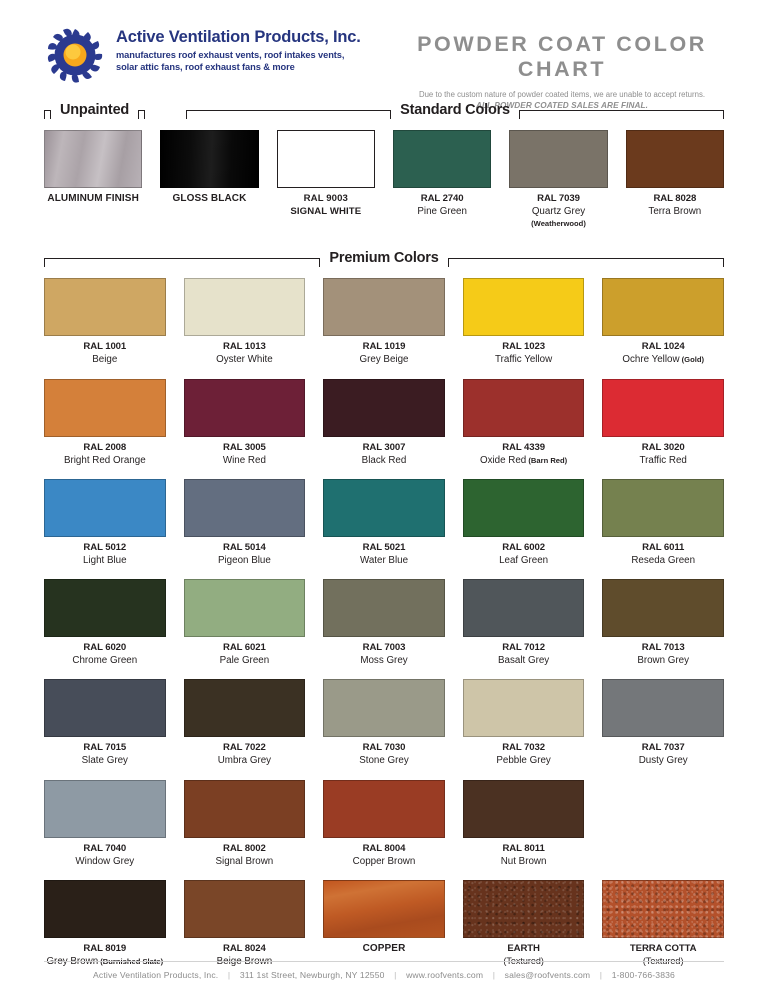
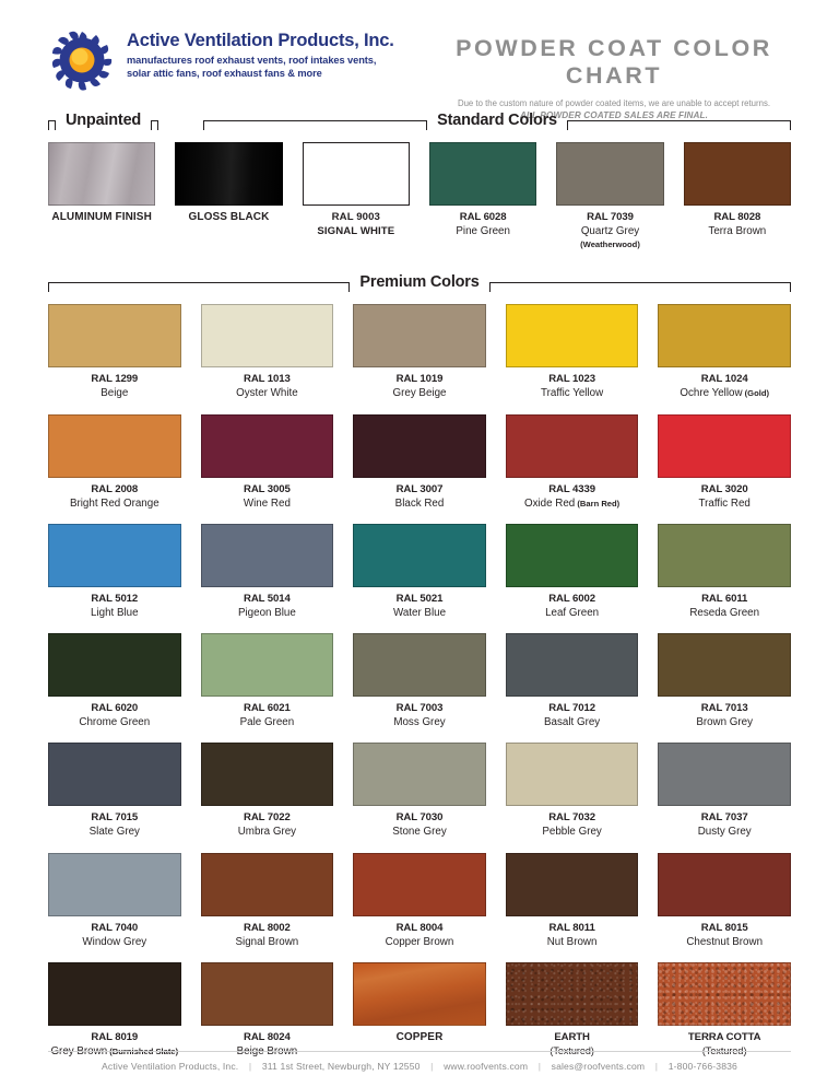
  Active Ventilation Products, Inc.
  manufactures roof exhaust vents, roof intakes vents,
  solar attic fans, roof exhaust fans & more
  POWDER COAT COLOR CHART
  Due to the custom nature of powder coated items, we are unable to accept returns.
  ALL POWDER COATED SALES ARE FINAL.
  Unpainted
  Standard Colors
  ALUMINUM FINISH
  GLOSS BLACK
  RAL 9003
  SIGNAL WHITE
- RAL 2740
+ RAL 6028
  Pine Green
  RAL 7039
  Quartz Grey (Weatherwood)
  RAL 8028
  Terra Brown
  Premium Colors
- RAL 1001
+ RAL 1299
  Beige
  RAL 1013
  Oyster White
  RAL 1019
  Grey Beige
  RAL 1023
  Traffic Yellow
  RAL 1024
  Ochre Yellow (Gold)
  RAL 2008
  Bright Red Orange
  RAL 3005
  Wine Red
  RAL 3007
  Black Red
  RAL 4339
  Oxide Red (Barn Red)
  RAL 3020
  Traffic Red
  RAL 5012
  Light Blue
  RAL 5014
  Pigeon Blue
  RAL 5021
  Water Blue
  RAL 6002
  Leaf Green
  RAL 6011
  Reseda Green
  RAL 6020
  Chrome Green
  RAL 6021
  Pale Green
  RAL 7003
  Moss Grey
  RAL 7012
  Basalt Grey
  RAL 7013
  Brown Grey
  RAL 7015
  Slate Grey
  RAL 7022
  Umbra Grey
  RAL 7030
  Stone Grey
  RAL 7032
  Pebble Grey
  RAL 7037
  Dusty Grey
  RAL 7040
  Window Grey
  RAL 8002
  Signal Brown
  RAL 8004
  Copper Brown
  RAL 8011
  Nut Brown
+ RAL 8015
+ Chestnut Brown
  RAL 8019
  Grey Brown (Burnished Slate)
  RAL 8024
  Beige Brown
  COPPER
  EARTH
  (Textured)
  TERRA COTTA
  (Textured)
  Active Ventilation Products, Inc. | 311 1st Street, Newburgh, NY 12550 | www.roofvents.com | sales@roofvents.com | 1-800-766-3836
